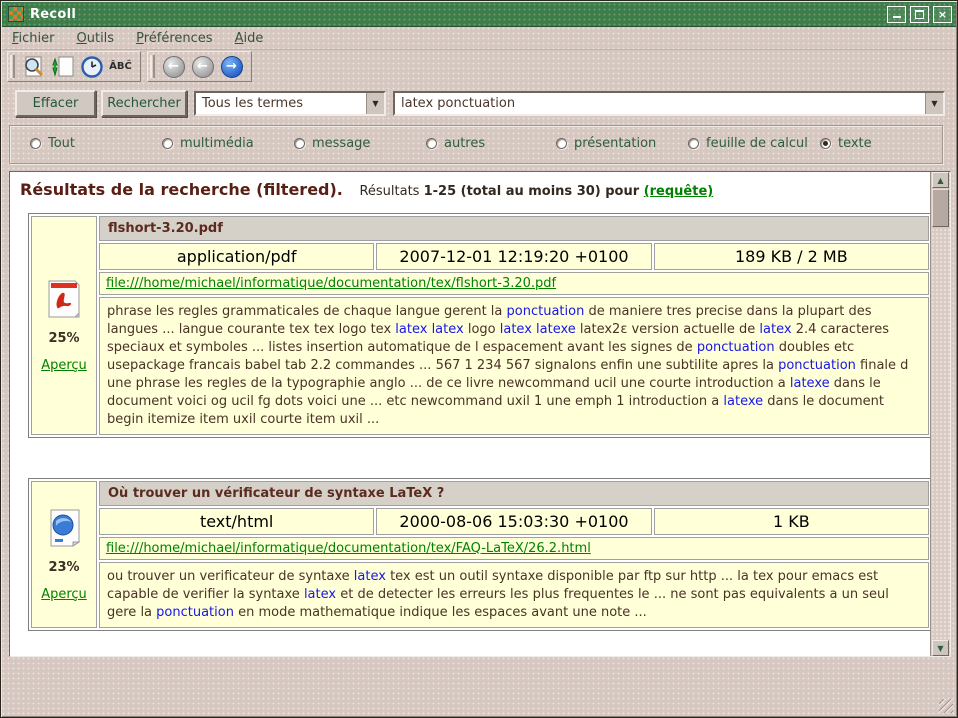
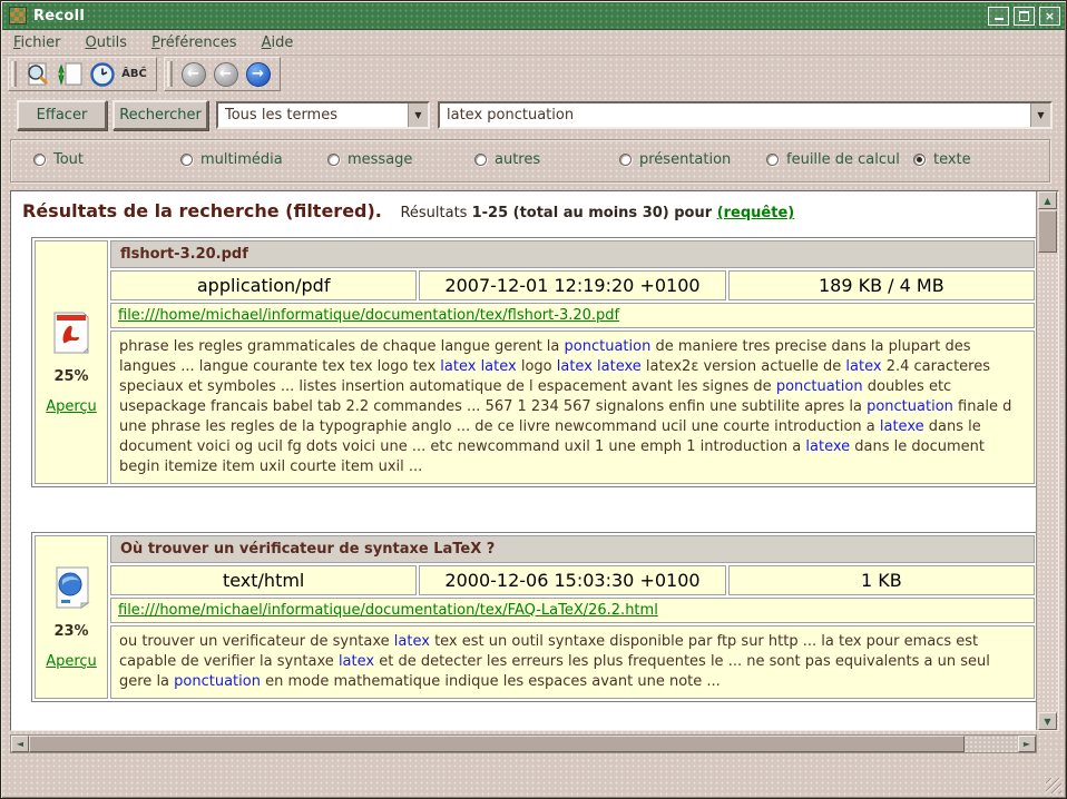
  Recoll
  ×
  Fichier
  Outils
  Préférences
  Aide
  ÂBĈ
  ←
  ←
  →
  Effacer
  Rechercher
  Tous les termes
  ▼
  latex ponctuation
  ▼
  Tout
  multimédia
  message
  autres
  présentation
  feuille de calcul
  texte
  Résultats de la recherche (filtered). Résultats 1-25 (total au moins 30) pour (requête)
  25%
  Aperçu
  flshort-3.20.pdf
  application/pdf
  2007-12-01 12:19:20 +0100
- 189 KB / 2 MB
+ 189 KB / 4 MB
  file:///home/michael/informatique/documentation/tex/flshort-3.20.pdf
  phrase les regles grammaticales de chaque langue gerent la ponctuation de maniere tres precise dans la plupart des langues ... langue courante tex tex logo tex latex latex logo latex latexe latex2ε version actuelle de latex 2.4 caracteres speciaux et symboles ... listes insertion automatique de l espacement avant les signes de ponctuation doubles etc usepackage francais babel tab 2.2 commandes ... 567 1 234 567 signalons enfin une subtilite apres la ponctuation finale d une phrase les regles de la typographie anglo ... de ce livre newcommand ucil une courte introduction a latexe dans le document voici og ucil fg dots voici une ... etc newcommand uxil 1 une emph 1 introduction a latexe dans le document begin itemize item uxil courte item uxil ...
  23%
  Aperçu
  Où trouver un vérificateur de syntaxe LaTeX ?
  text/html
- 2000-08-06 15:03:30 +0100
+ 2000-12-06 15:03:30 +0100
  1 KB
  file:///home/michael/informatique/documentation/tex/FAQ-LaTeX/26.2.html
  ou trouver un verificateur de syntaxe latex tex est un outil syntaxe disponible par ftp sur http ... la tex pour emacs est capable de verifier la syntaxe latex et de detecter les erreurs les plus frequentes le ... ne sont pas equivalents a un seul gere la ponctuation en mode mathematique indique les espaces avant une note ...
  ▲
  ▼
+ ◄
+ ►
